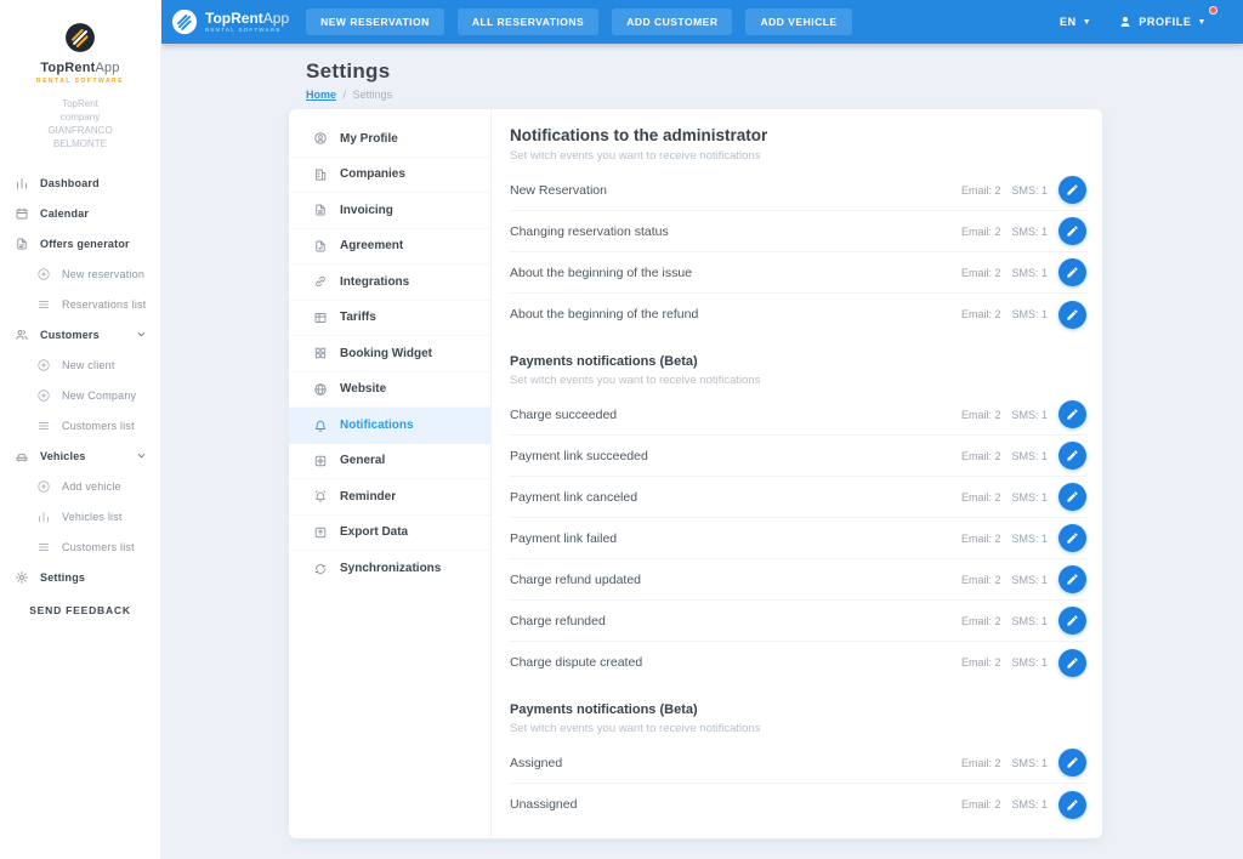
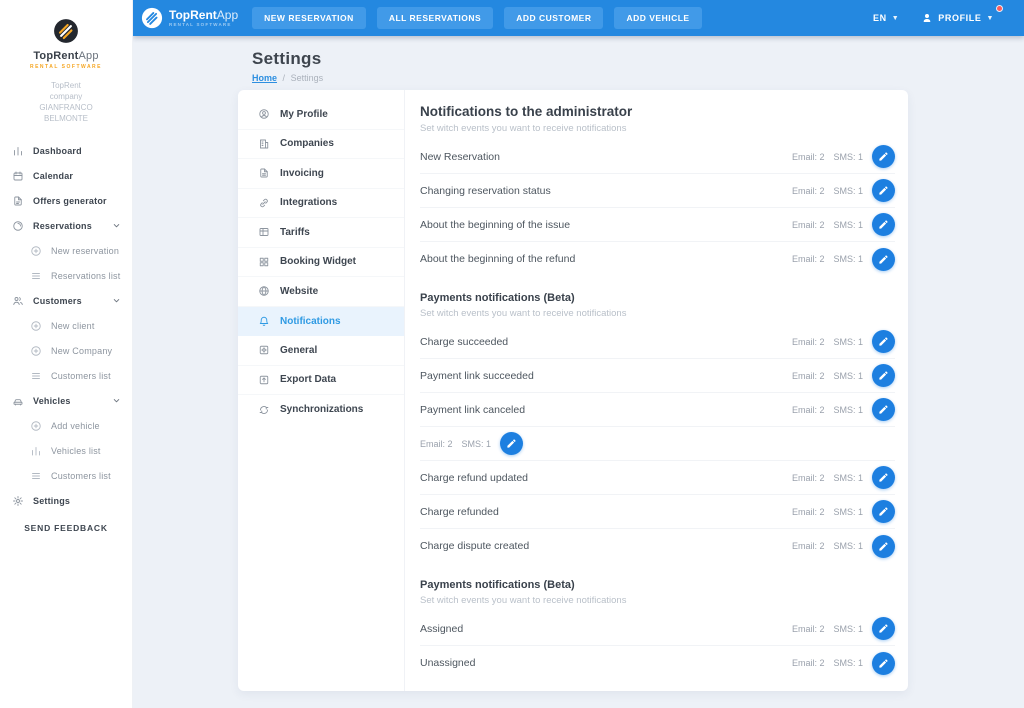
  TopRentApp
  TopRent
  company
  GIANFRANCO
  BELMONTE
  Dashboard
  Calendar
  Offers generator
+ Reservations
  New reservation
  Reservations list
  Customers
  New client
  New Company
  Customers list
  Vehicles
  Add vehicle
  Vehicles list
  Customers list
  Settings
  SEND FEEDBACK
  TopRentApp
  NEW RESERVATION
  ALL RESERVATIONS
  ADD CUSTOMER
  ADD VEHICLE
  EN
  PROFILE
  Settings
  Home / Settings
  My Profile
  Companies
  Invoicing
- Agreement
  Integrations
  Tariffs
  Booking Widget
  Website
  Notifications
  General
- Reminder
  Export Data
  Synchronizations
  Notifications to the administrator
  Set witch events you want to receive notifications
  New Reservation
  Email: 2
  SMS: 1
  Changing reservation status
  Email: 2
  SMS: 1
  About the beginning of the issue
  Email: 2
  SMS: 1
  About the beginning of the refund
  Email: 2
  SMS: 1
  Payments notifications (Beta)
  Set witch events you want to receive notifications
  Charge succeeded
  Email: 2
  SMS: 1
  Payment link succeeded
  Email: 2
  SMS: 1
  Payment link canceled
  Email: 2
  SMS: 1
- Payment link failed
  Email: 2
  SMS: 1
  Charge refund updated
  Email: 2
  SMS: 1
  Charge refunded
  Email: 2
  SMS: 1
  Charge dispute created
  Email: 2
  SMS: 1
  Payments notifications (Beta)
  Set witch events you want to receive notifications
  Assigned
  Email: 2
  SMS: 1
  Unassigned
  Email: 2
  SMS: 1
